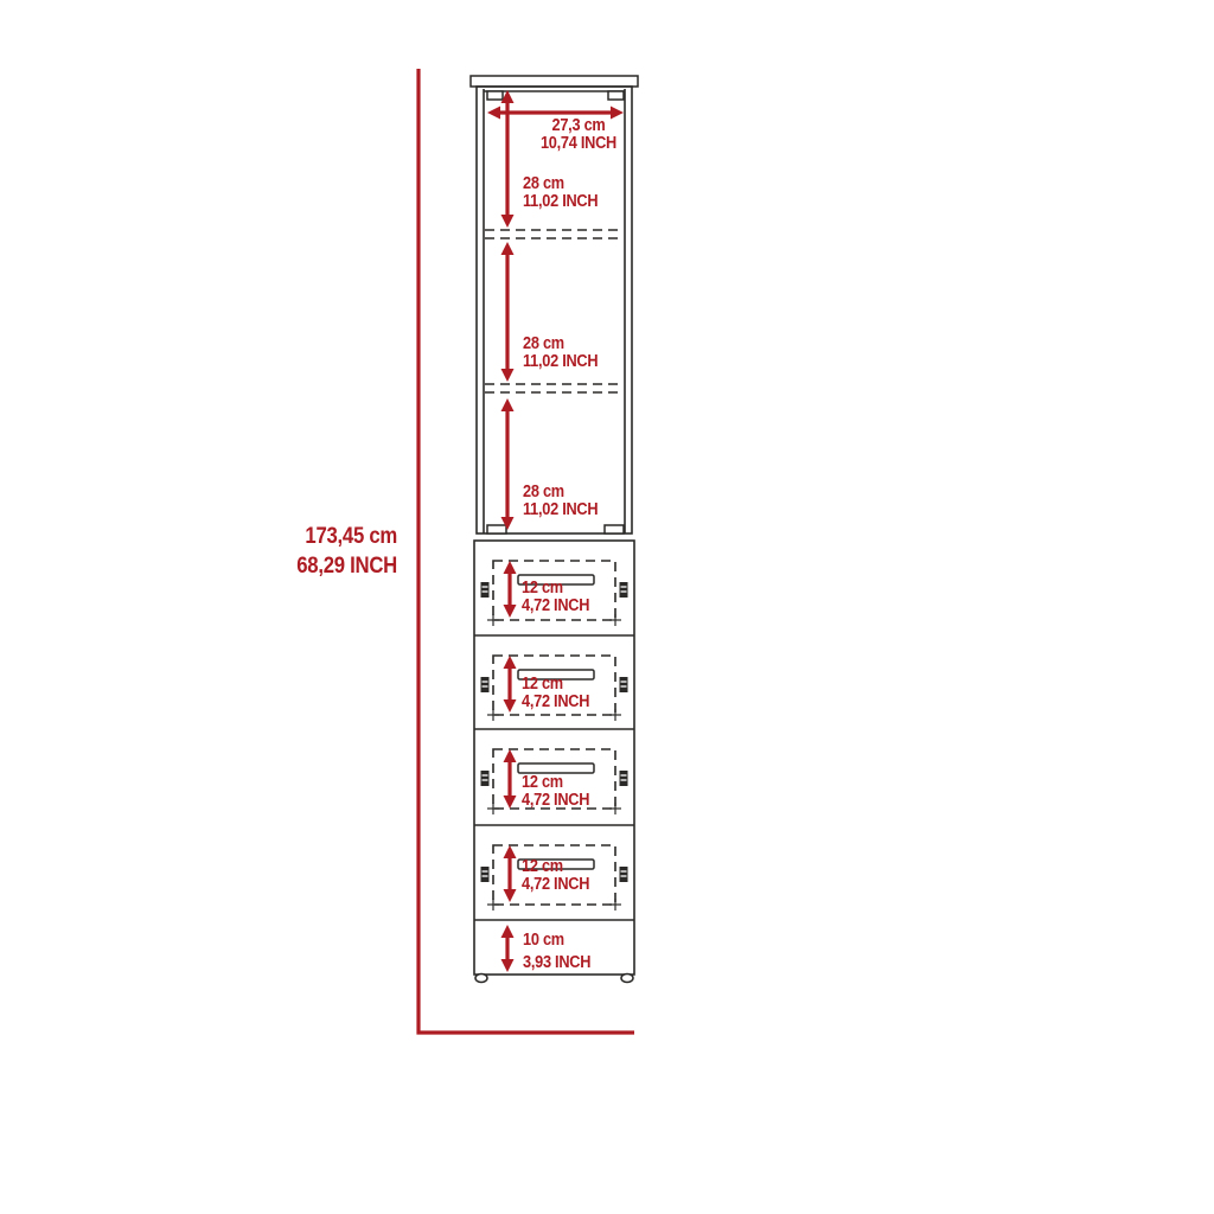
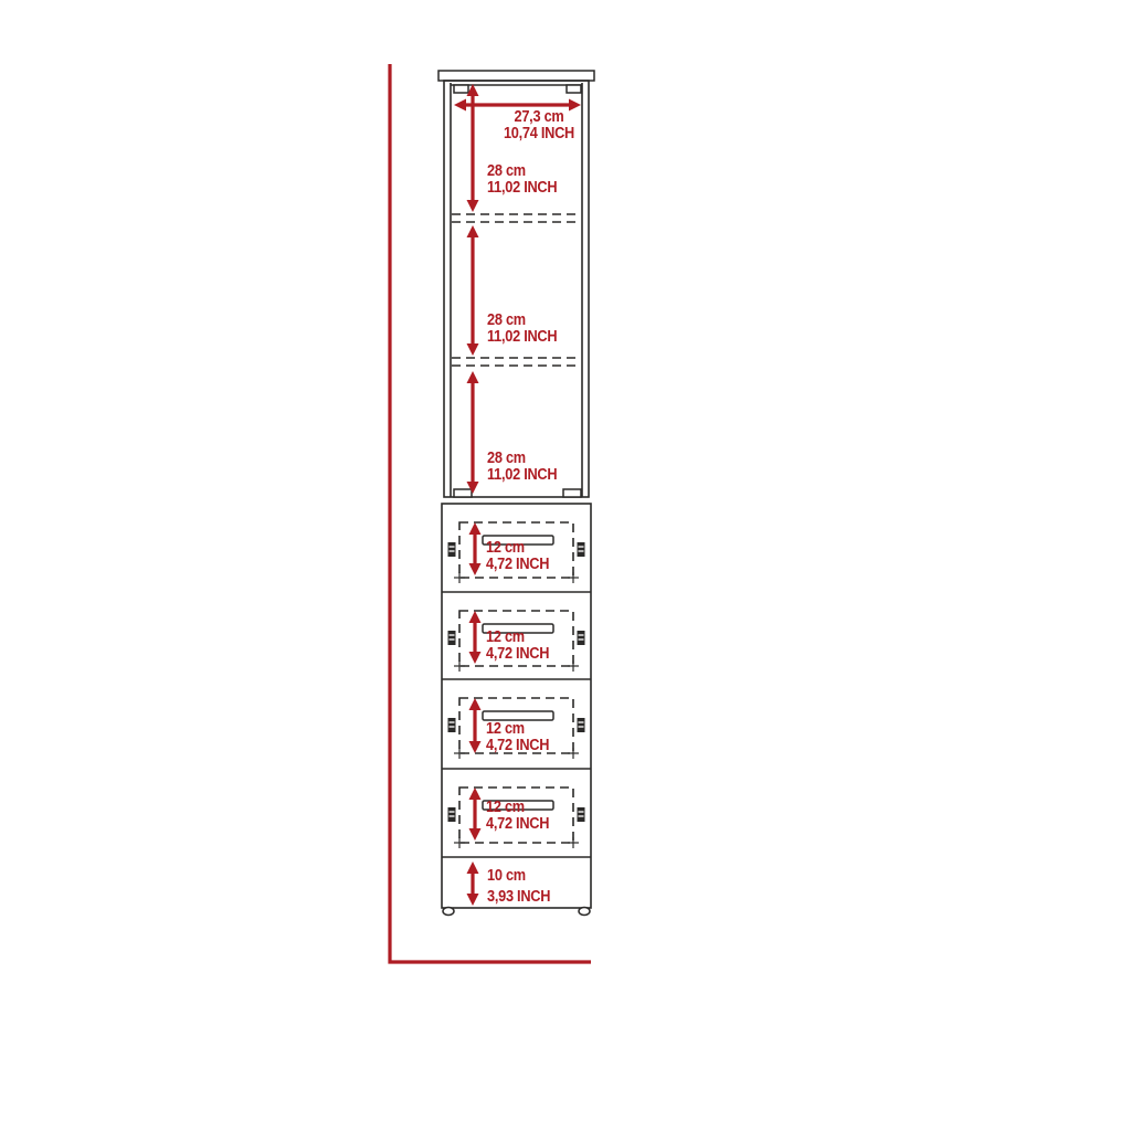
- 173,45 cm
- 68,29 INCH
  27,3 cm
  10,74 INCH
  28 cm
  11,02 INCH
  28 cm
  11,02 INCH
  28 cm
  11,02 INCH
  12 cm
  4,72 INCH
  12 cm
  4,72 INCH
  12 cm
  4,72 INCH
  12 cm
  4,72 INCH
  10 cm
  3,93 INCH
